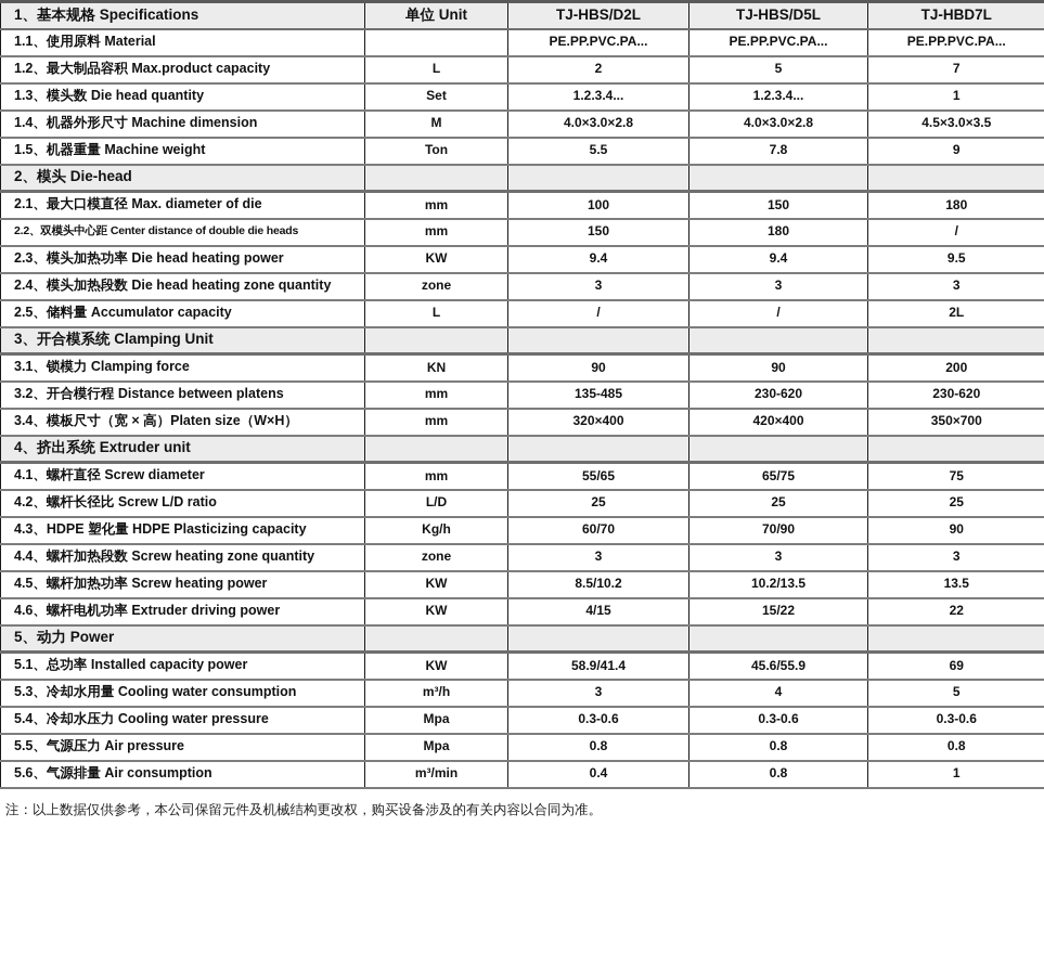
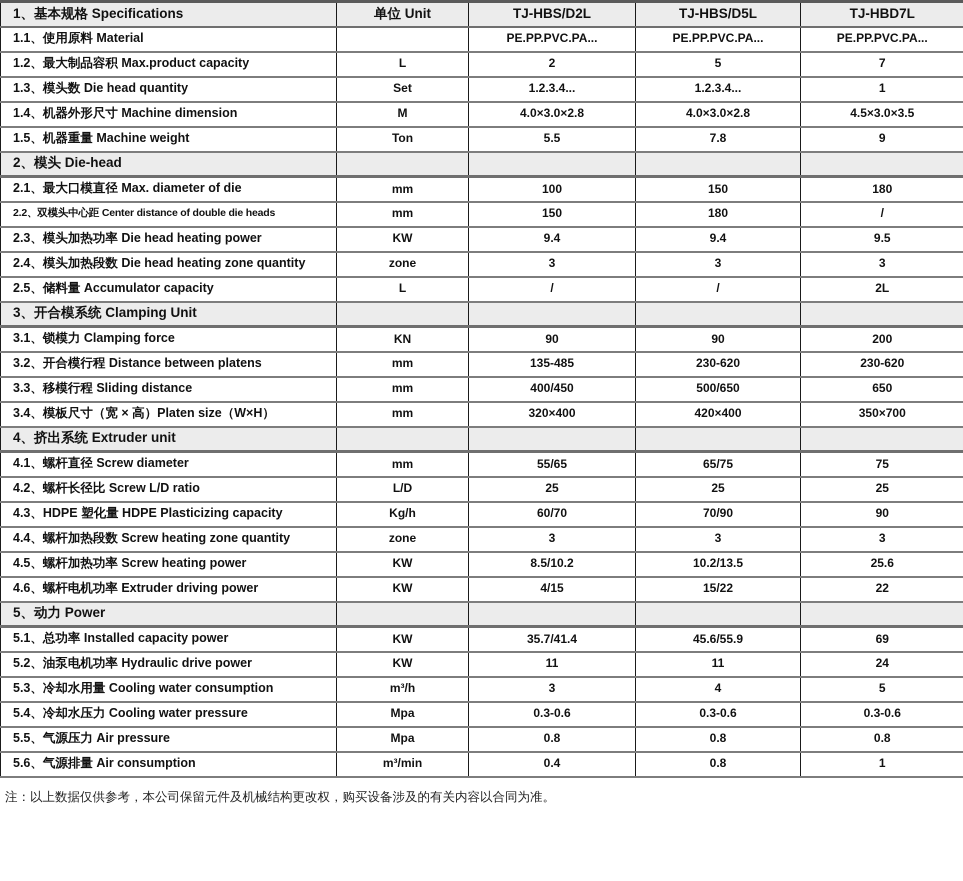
  1、基本规格 Specifications	单位 Unit	TJ-HBS/D2L	TJ-HBS/D5L	TJ-HBD7L
  1.1、使用原料 Material		PE.PP.PVC.PA...	PE.PP.PVC.PA...	PE.PP.PVC.PA...
  1.2、最大制品容积 Max.product capacity	L	2	5	7
  1.3、模头数 Die head quantity	Set	1.2.3.4...	1.2.3.4...	1
  1.4、机器外形尺寸 Machine dimension	M	4.0×3.0×2.8	4.0×3.0×2.8	4.5×3.0×3.5
  1.5、机器重量 Machine weight	Ton	5.5	7.8	9
  2、模头 Die-head
  2.1、最大口模直径 Max. diameter of die	mm	100	150	180
  2.2、双模头中心距 Center distance of double die heads	mm	150	180	/
  2.3、模头加热功率 Die head heating power	KW	9.4	9.4	9.5
  2.4、模头加热段数 Die head heating zone quantity	zone	3	3	3
  2.5、储料量 Accumulator capacity	L	/	/	2L
  3、开合模系统 Clamping Unit
  3.1、锁模力 Clamping force	KN	90	90	200
  3.2、开合模行程 Distance between platens	mm	135-485	230-620	230-620
+ 3.3、移模行程 Sliding distance	mm	400/450	500/650	650
  3.4、模板尺寸（宽 × 高）Platen size（W×H）	mm	320×400	420×400	350×700
  4、挤出系统 Extruder unit
  4.1、螺杆直径 Screw diameter	mm	55/65	65/75	75
  4.2、螺杆长径比 Screw L/D ratio	L/D	25	25	25
  4.3、HDPE 塑化量 HDPE Plasticizing capacity	Kg/h	60/70	70/90	90
  4.4、螺杆加热段数 Screw heating zone quantity	zone	3	3	3
- 4.5、螺杆加热功率 Screw heating power	KW	8.5/10.2	10.2/13.5	13.5
+ 4.5、螺杆加热功率 Screw heating power	KW	8.5/10.2	10.2/13.5	25.6
  4.6、螺杆电机功率 Extruder driving power	KW	4/15	15/22	22
  5、动力 Power
- 5.1、总功率 Installed capacity power	KW	58.9/41.4	45.6/55.9	69
+ 5.1、总功率 Installed capacity power	KW	35.7/41.4	45.6/55.9	69
+ 5.2、油泵电机功率 Hydraulic drive power	KW	11	11	24
  5.3、冷却水用量 Cooling water consumption	m³/h	3	4	5
  5.4、冷却水压力 Cooling water pressure	Mpa	0.3-0.6	0.3-0.6	0.3-0.6
  5.5、气源压力 Air pressure	Mpa	0.8	0.8	0.8
  5.6、气源排量 Air consumption	m³/min	0.4	0.8	1
  注：以上数据仅供参考，本公司保留元件及机械结构更改权，购买设备涉及的有关内容以合同为准。
